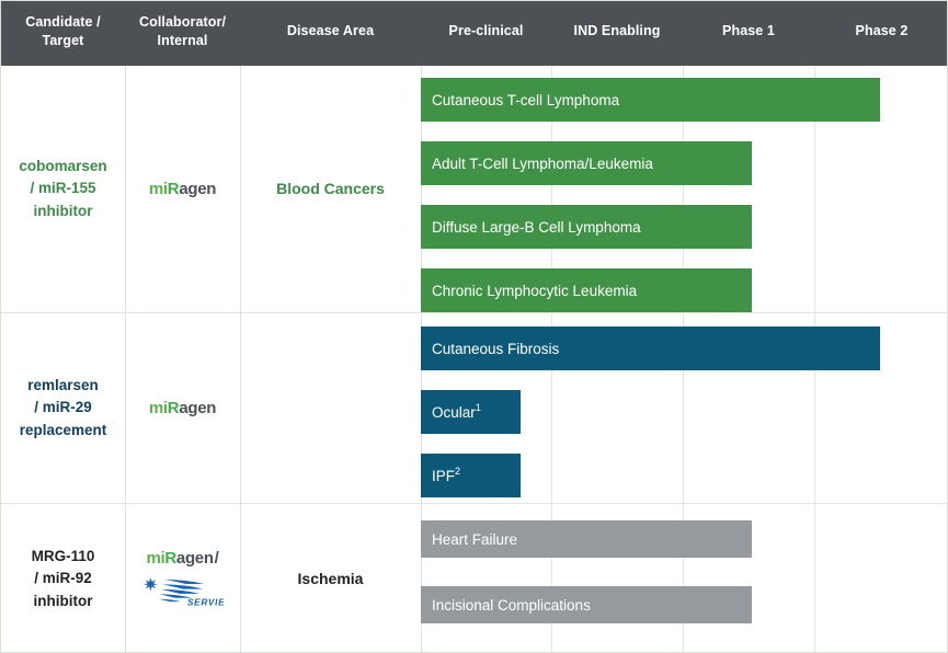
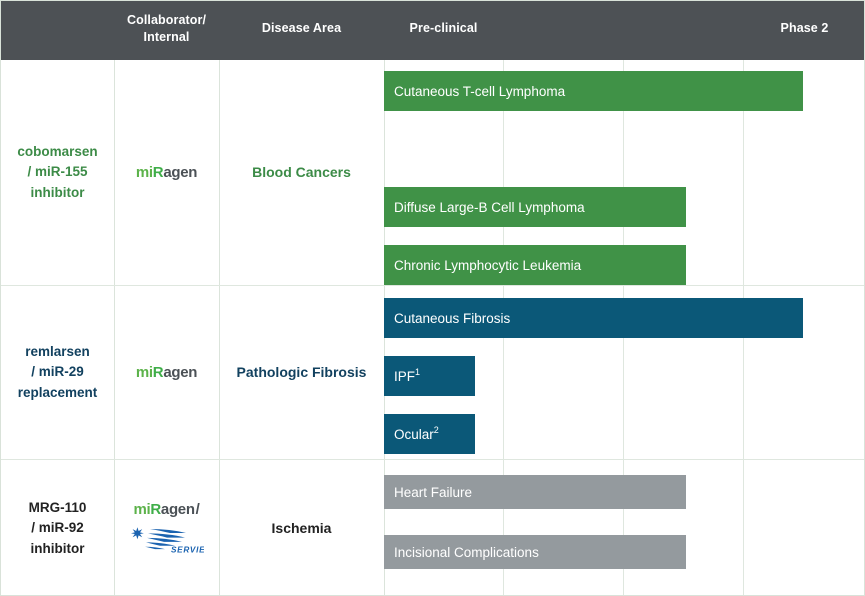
- Candidate /
- Target
  Collaborator/
  Internal
  Disease Area
  Pre-clinical
- IND Enabling
- Phase 1
  Phase 2
  cobomarsen
  / miR-155
  inhibitor
  miRagen
  Blood Cancers
  Cutaneous T-cell Lymphoma
- Adult T-Cell Lymphoma/Leukemia
  Diffuse Large-B Cell Lymphoma
  Chronic Lymphocytic Leukemia
  remlarsen
  / miR-29
  replacement
  miRagen
+ Pathologic Fibrosis
  Cutaneous Fibrosis
- Ocular
+ IPF
  1
- IPF
+ Ocular
  2
  MRG-110
  / miR-92
  inhibitor
  miRagen /
  SERVIE
  Ischemia
  Heart Failure
  Incisional Complications
